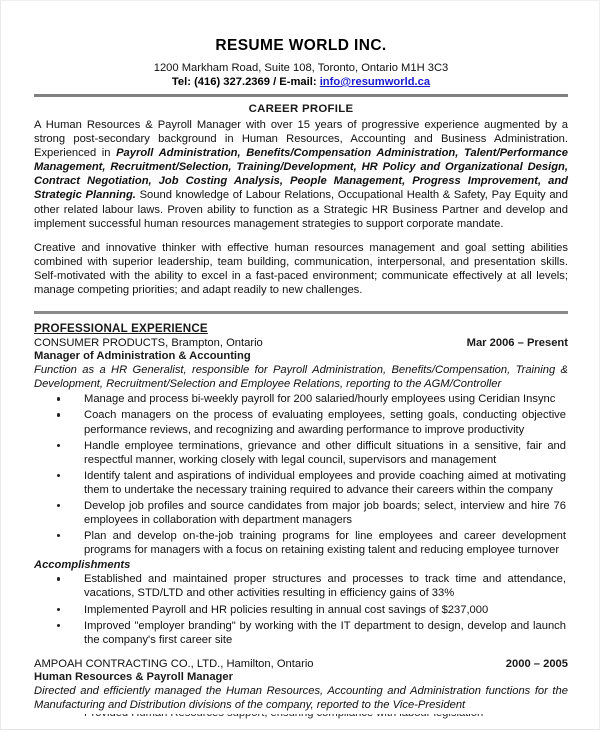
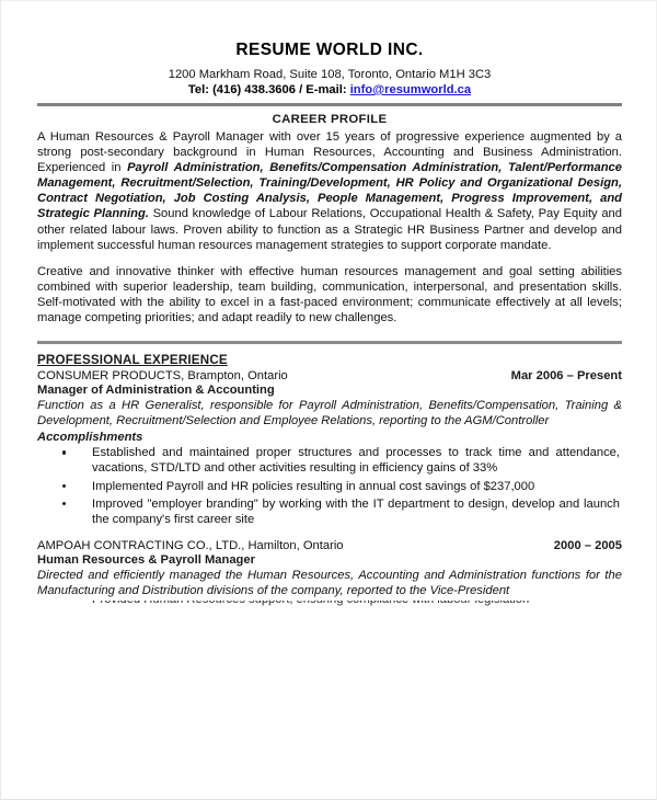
  RESUME WORLD INC.
  1200 Markham Road, Suite 108, Toronto, Ontario M1H 3C3
- Tel: (416) 327.2369 / E-mail: info@resumworld.ca
+ Tel: (416) 438.3606 / E-mail: info@resumworld.ca
  CAREER PROFILE
  A Human Resources & Payroll Manager with over 15 years of progressive experience augmented by a strong post-secondary background in Human Resources, Accounting and Business Administration. Experienced in Payroll Administration, Benefits/Compensation Administration, Talent/Performance Management, Recruitment/Selection, Training/Development, HR Policy and Organizational Design, Contract Negotiation, Job Costing Analysis, People Management, Progress Improvement, and Strategic Planning. Sound knowledge of Labour Relations, Occupational Health & Safety, Pay Equity and other related labour laws. Proven ability to function as a Strategic HR Business Partner and develop and implement successful human resources management strategies to support corporate mandate.
  Creative and innovative thinker with effective human resources management and goal setting abilities combined with superior leadership, team building, communication, interpersonal, and presentation skills. Self-motivated with the ability to excel in a fast-paced environment; communicate effectively at all levels; manage competing priorities; and adapt readily to new challenges.
  PROFESSIONAL EXPERIENCE
  CONSUMER PRODUCTS, Brampton, Ontario
  Mar 2006 – Present
  Manager of Administration & Accounting
  Function as a HR Generalist, responsible for Payroll Administration, Benefits/Compensation, Training & Development, Recruitment/Selection and Employee Relations, reporting to the AGM/Controller
- Manage and process bi-weekly payroll for 200 salaried/hourly employees using Ceridian Insync
- Coach managers on the process of evaluating employees, setting goals, conducting objective performance reviews, and recognizing and awarding performance to improve productivity
- Handle employee terminations, grievance and other difficult situations in a sensitive, fair and respectful manner, working closely with legal council, supervisors and management
- Identify talent and aspirations of individual employees and provide coaching aimed at motivating them to undertake the necessary training required to advance their careers within the company
- Develop job profiles and source candidates from major job boards; select, interview and hire 76 employees in collaboration with department managers
- Plan and develop on-the-job training programs for line employees and career development programs for managers with a focus on retaining existing talent and reducing employee turnover
  Accomplishments
  Established and maintained proper structures and processes to track time and attendance, vacations, STD/LTD and other activities resulting in efficiency gains of 33%
  Implemented Payroll and HR policies resulting in annual cost savings of $237,000
  Improved "employer branding" by working with the IT department to design, develop and launch the company's first career site
  AMPOAH CONTRACTING CO., LTD., Hamilton, Ontario
  2000 – 2005
  Human Resources & Payroll Manager
  Directed and efficiently managed the Human Resources, Accounting and Administration functions for the Manufacturing and Distribution divisions of the company, reported to the Vice-President
